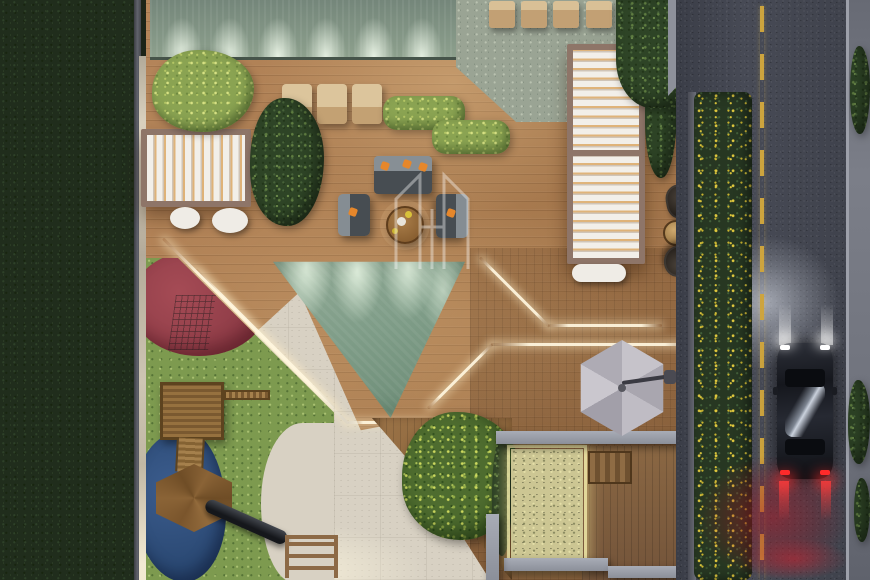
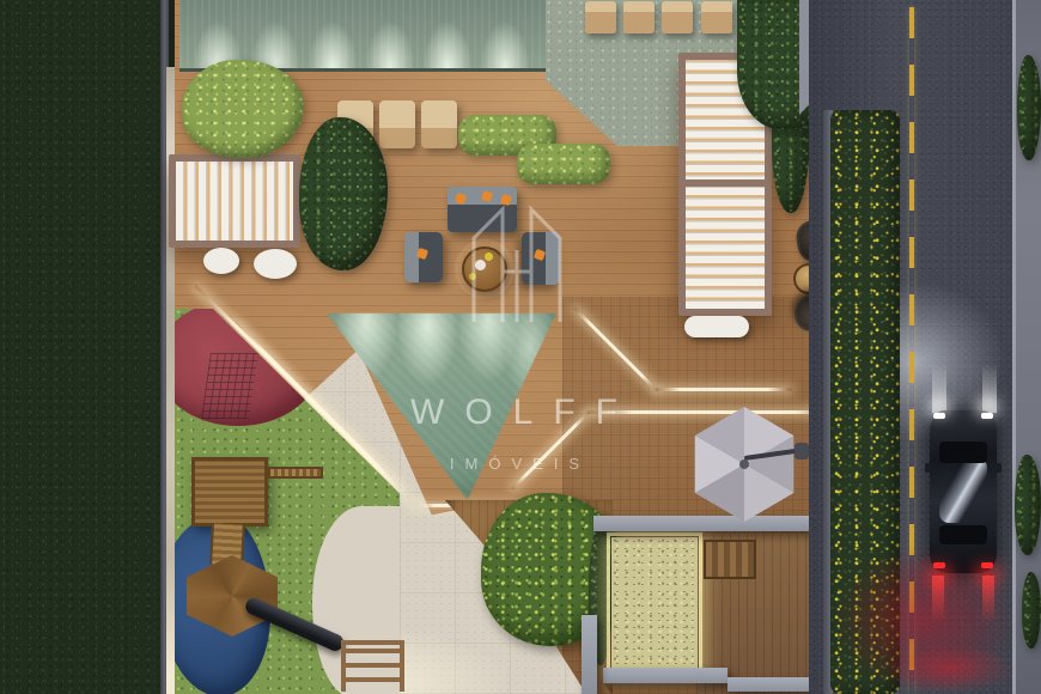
+ WOLFF
+ IMÓVEIS
